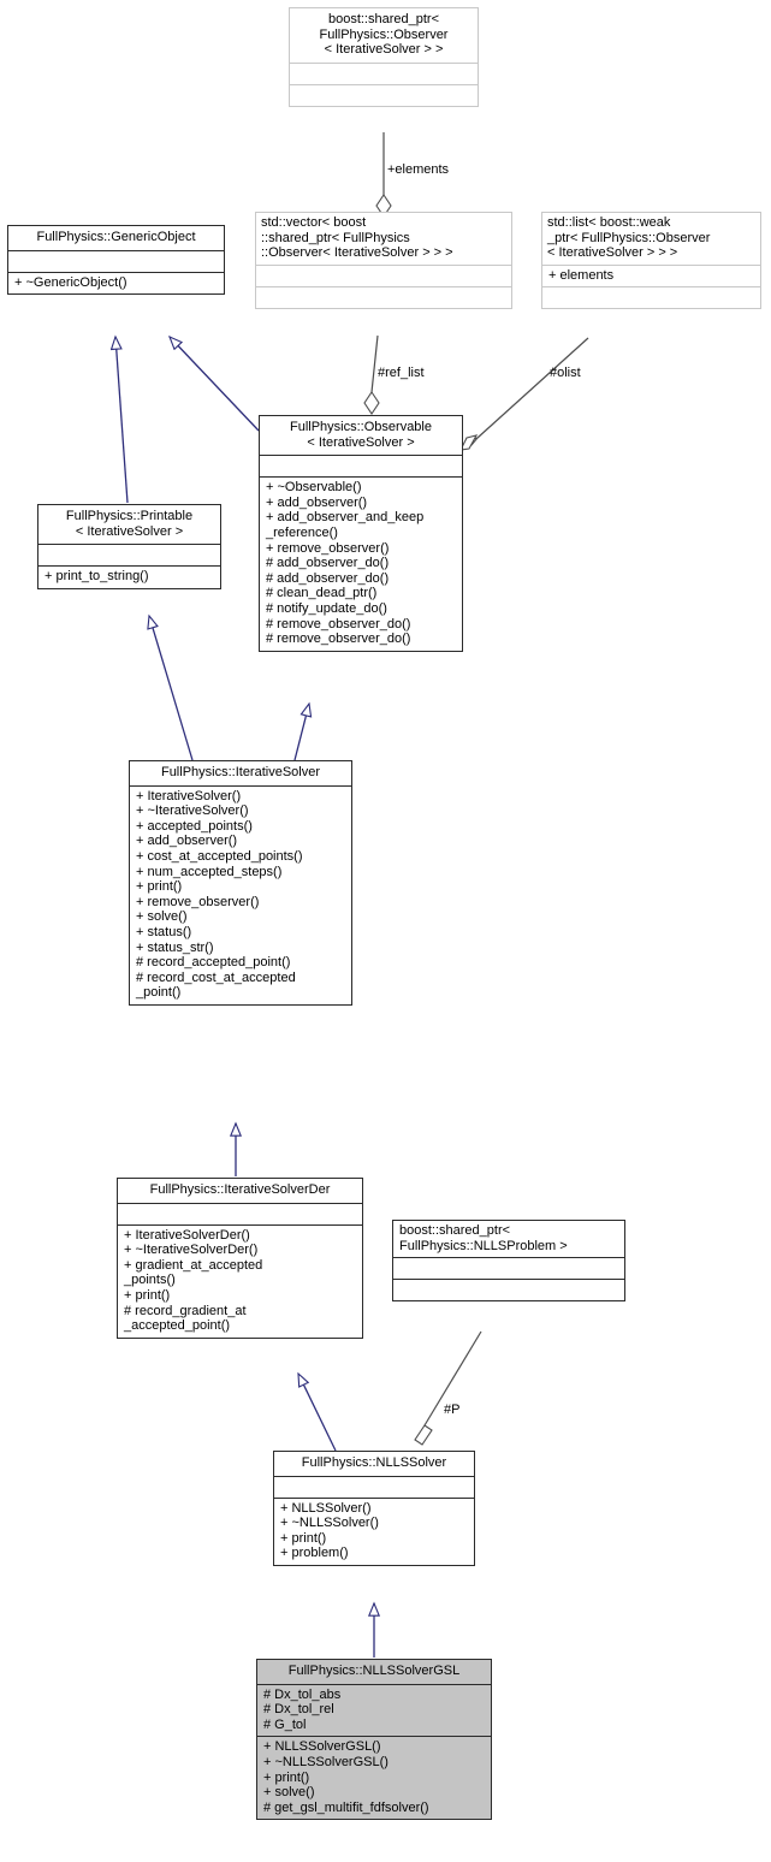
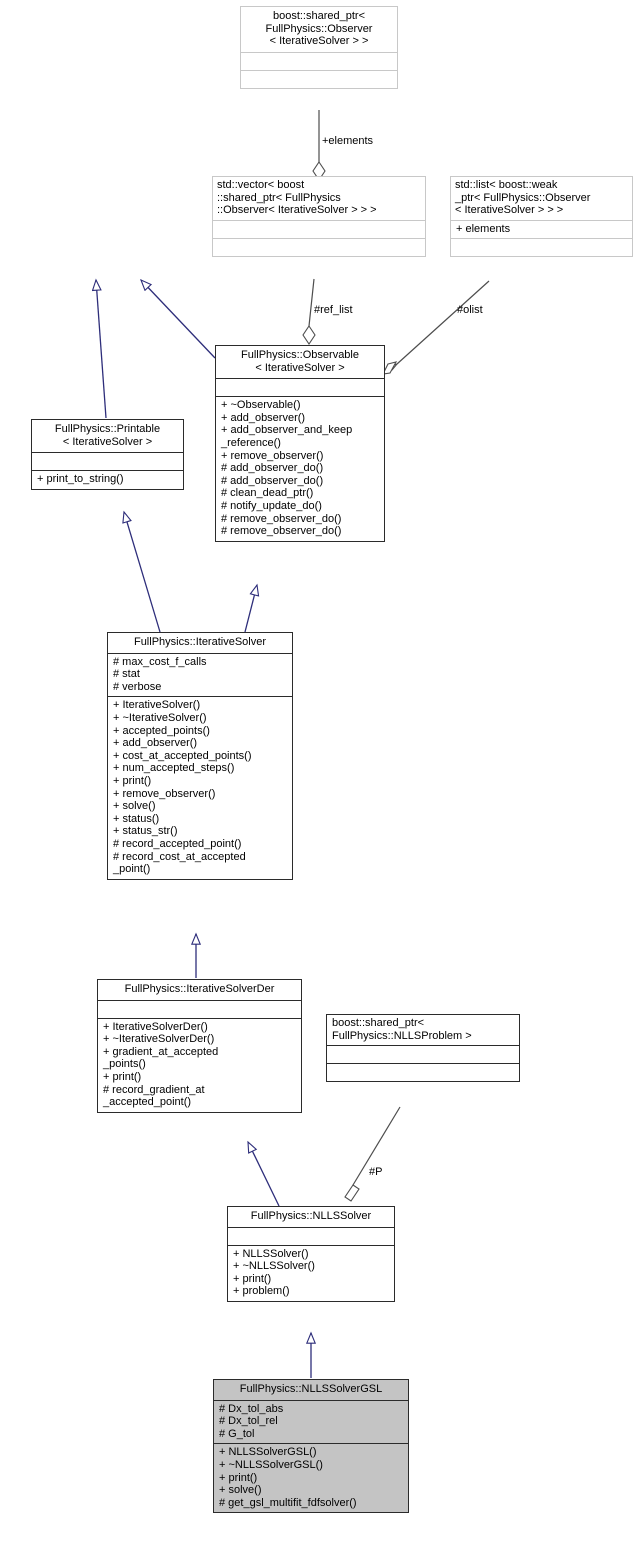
  boost::shared_ptr<
  FullPhysics::Observer
  < IterativeSolver > >
  std::vector< boost
  ::shared_ptr< FullPhysics
  ::Observer< IterativeSolver > > >
  std::list< boost::weak
  _ptr< FullPhysics::Observer
  < IterativeSolver > > >
  + elements
- FullPhysics::GenericObject
- + ~GenericObject()
  FullPhysics::Printable
  < IterativeSolver >
  + print_to_string()
  FullPhysics::Observable
  < IterativeSolver >
  + ~Observable()
  + add_observer()
  + add_observer_and_keep
  _reference()
  + remove_observer()
  # add_observer_do()
  # add_observer_do()
  # clean_dead_ptr()
  # notify_update_do()
  # remove_observer_do()
  # remove_observer_do()
  FullPhysics::IterativeSolver
+ # max_cost_f_calls
+ # stat
+ # verbose
  + IterativeSolver()
  + ~IterativeSolver()
  + accepted_points()
  + add_observer()
  + cost_at_accepted_points()
  + num_accepted_steps()
  + print()
  + remove_observer()
  + solve()
  + status()
  + status_str()
  # record_accepted_point()
  # record_cost_at_accepted
  _point()
  FullPhysics::IterativeSolverDer
  + IterativeSolverDer()
  + ~IterativeSolverDer()
  + gradient_at_accepted
  _points()
  + print()
  # record_gradient_at
  _accepted_point()
  boost::shared_ptr<
  FullPhysics::NLLSProblem >
  FullPhysics::NLLSSolver
  + NLLSSolver()
  + ~NLLSSolver()
  + print()
  + problem()
  FullPhysics::NLLSSolverGSL
  # Dx_tol_abs
  # Dx_tol_rel
  # G_tol
  + NLLSSolverGSL()
  + ~NLLSSolverGSL()
  + print()
  + solve()
  # get_gsl_multifit_fdfsolver()
  +elements
  #ref_list
  #olist
  #P
